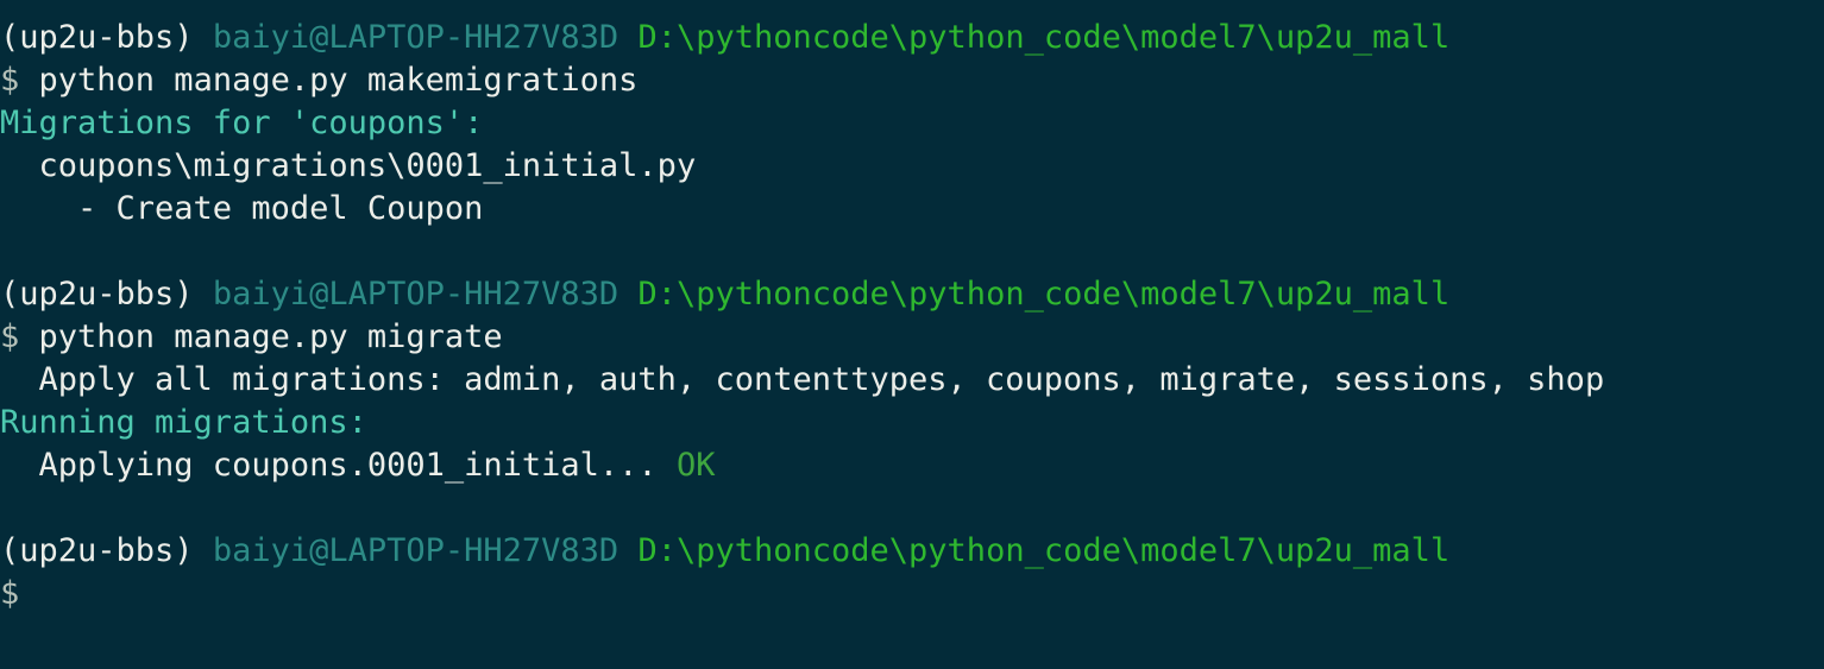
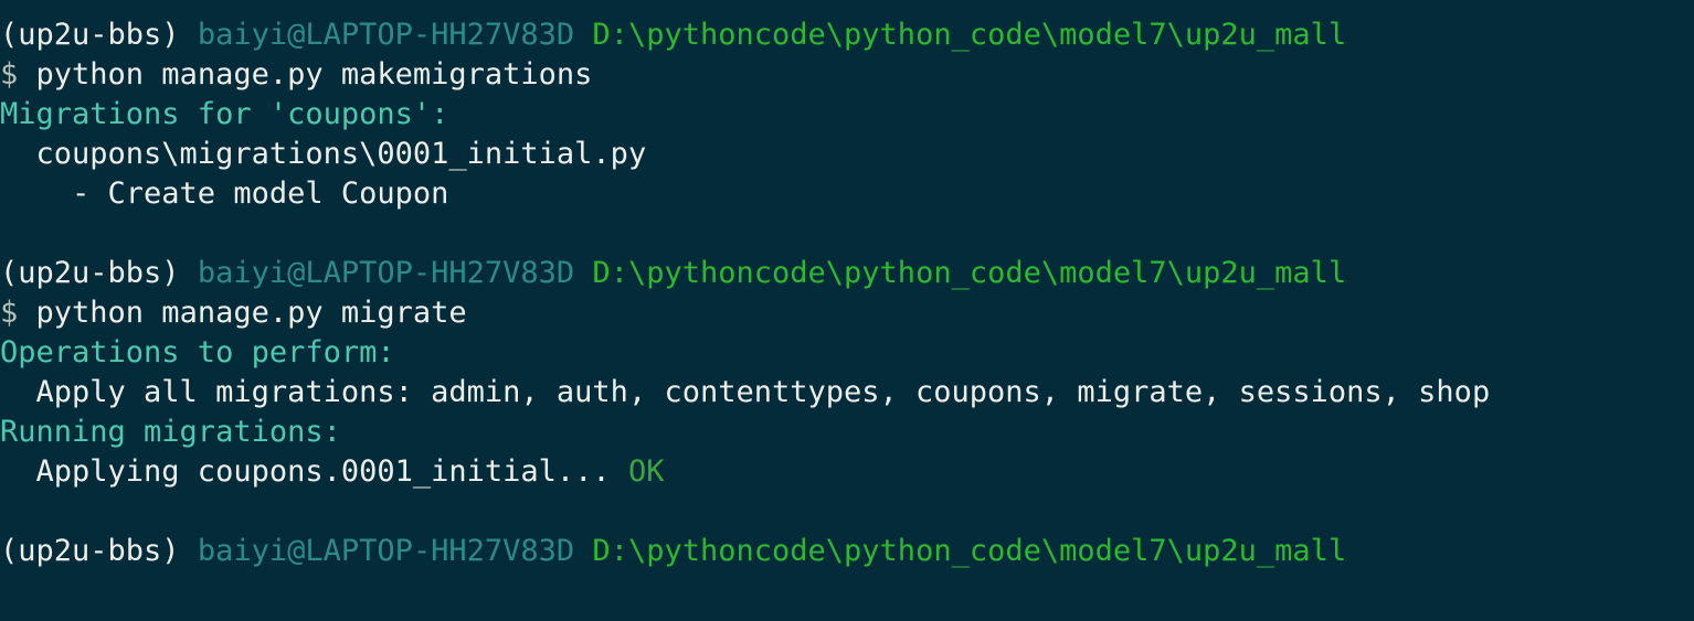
  (up2u-bbs) baiyi@LAPTOP-HH27V83D D:\pythoncode\python_code\model7\up2u_mall
  $ python manage.py makemigrations
  Migrations for 'coupons':
  coupons\migrations\0001_initial.py
  - Create model Coupon
  (up2u-bbs) baiyi@LAPTOP-HH27V83D D:\pythoncode\python_code\model7\up2u_mall
  $ python manage.py migrate
+ Operations to perform:
  Apply all migrations: admin, auth, contenttypes, coupons, migrate, sessions, shop
  Running migrations:
  Applying coupons.0001_initial... OK
  (up2u-bbs) baiyi@LAPTOP-HH27V83D D:\pythoncode\python_code\model7\up2u_mall
- $
